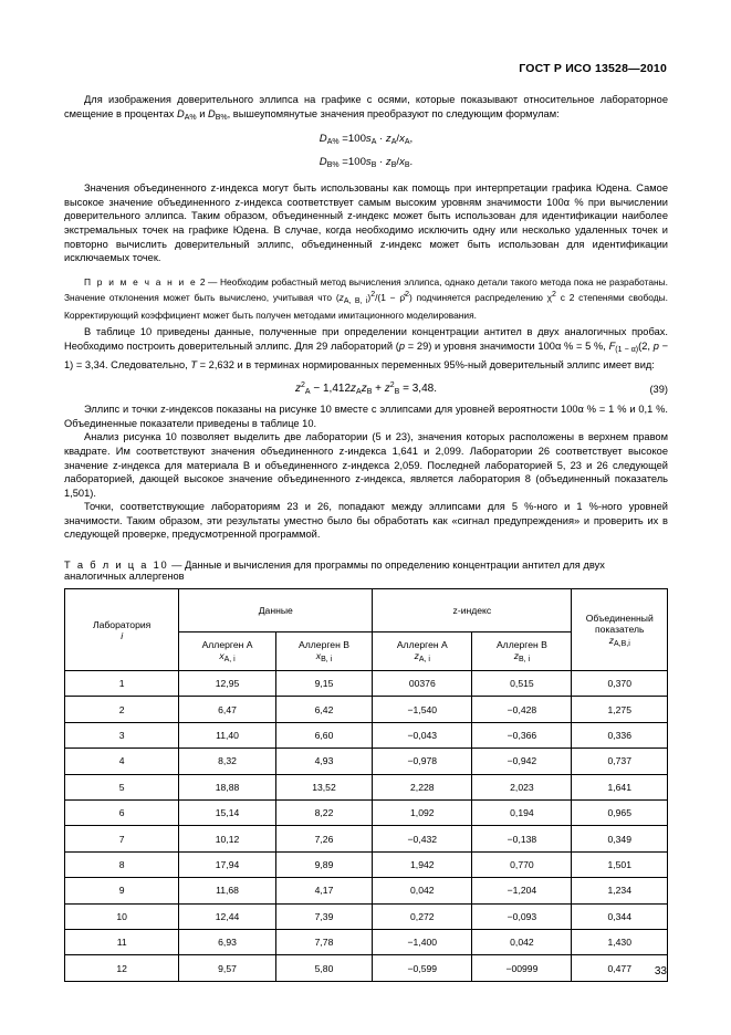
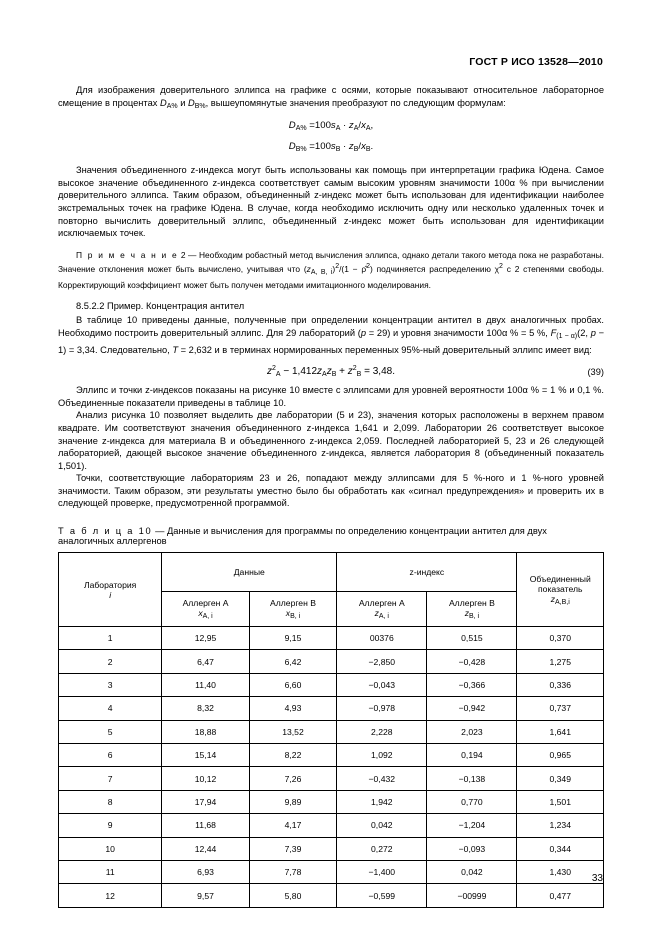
  ГОСТ Р ИСО 13528—2010
  Для изображения доверительного эллипса на графике с осями, которые показывают относительное лабораторное смещение в процентах D и D , вышеупомянутые значения преобразуют по следующим формулам:
  Значения объединенного z-индекса могут быть использованы как помощь при интерпретации графика Юдена. Самое высокое значение объединенного z-индекса соответствует самым высоким уровням значимости 100α % при вычислении доверительного эллипса. Таким образом, объединенный z-индекс может быть использован для идентификации наиболее экстремальных точек на графике Юдена. В случае, когда необходимо исключить одну или несколько удаленных точек и повторно вычислить доверительный эллипс, объединенный z-индекс может быть использован для идентификации исключаемых точек.
  П р и м е ч а н и е 2 — Необходим робастный метод вычисления эллипса, однако детали такого метода пока не разработаны. Значение отклонения может быть вычислено, учитывая что (z ) /(1 − ρ̂ ) подчиняется распределению χ с 2 степенями свободы. Корректирующий коэффициент может быть получен методами имитационного моделирования.
+ 8.5.2.2 Пример. Концентрация антител
  В таблице 10 приведены данные, полученные при определении концентрации антител в двух аналогичных пробах. Необходимо построить доверительный эллипс. Для 29 лабораторий (р = 29) и уровня значимости 100α % = 5 %, F (2, р − 1) = 3,34. Следовательно, T = 2,632 и в терминах нормированных переменных 95%-ный доверительный эллипс имеет вид:
  z − 1,412z z + z = 3,48.
  (39)
  Эллипс и точки z-индексов показаны на рисунке 10 вместе с эллипсами для уровней вероятности 100α % = 1 % и 0,1 %. Объединенные показатели приведены в таблице 10.
  Анализ рисунка 10 позволяет выделить две лаборатории (5 и 23), значения которых расположены в верхнем правом квадрате. Им соответствуют значения объединенного z-индекса 1,641 и 2,099. Лаборатории 26 соответствует высокое значение z-индекса для материала В и объединенного z-индекса 2,059. Последней лабораторией 5, 23 и 26 следующей лабораторией, дающей высокое значение объединенного z-индекса, является лаборатория 8 (объединенный показатель 1,501).
  Точки, соответствующие лабораториям 23 и 26, попадают между эллипсами для 5 %-ного и 1 %-ного уровней значимости. Таким образом, эти результаты уместно было бы обработать как «сигнал предупреждения» и проверить их в следующей проверке, предусмотренной программой.
  Т а б л и ц а 10 — Данные и вычисления для программы по определению концентрации антител для двух аналогичных аллергенов
  Лаборатория i	Данные	z-индекс	Объединенный показатель z
  Аллерген А x	Аллерген В x	Аллерген А z	Аллерген В z
  1	12,95	9,15	00376	0,515	0,370
- 2	6,47	6,42	−1,540	−0,428	1,275
+ 2	6,47	6,42	−2,850	−0,428	1,275
  3	11,40	6,60	−0,043	−0,366	0,336
  4	8,32	4,93	−0,978	−0,942	0,737
  5	18,88	13,52	2,228	2,023	1,641
  6	15,14	8,22	1,092	0,194	0,965
  7	10,12	7,26	−0,432	−0,138	0,349
  8	17,94	9,89	1,942	0,770	1,501
  9	11,68	4,17	0,042	−1,204	1,234
  10	12,44	7,39	0,272	−0,093	0,344
  11	6,93	7,78	−1,400	0,042	1,430
  12	9,57	5,80	−0,599	−00999	0,477
  33
